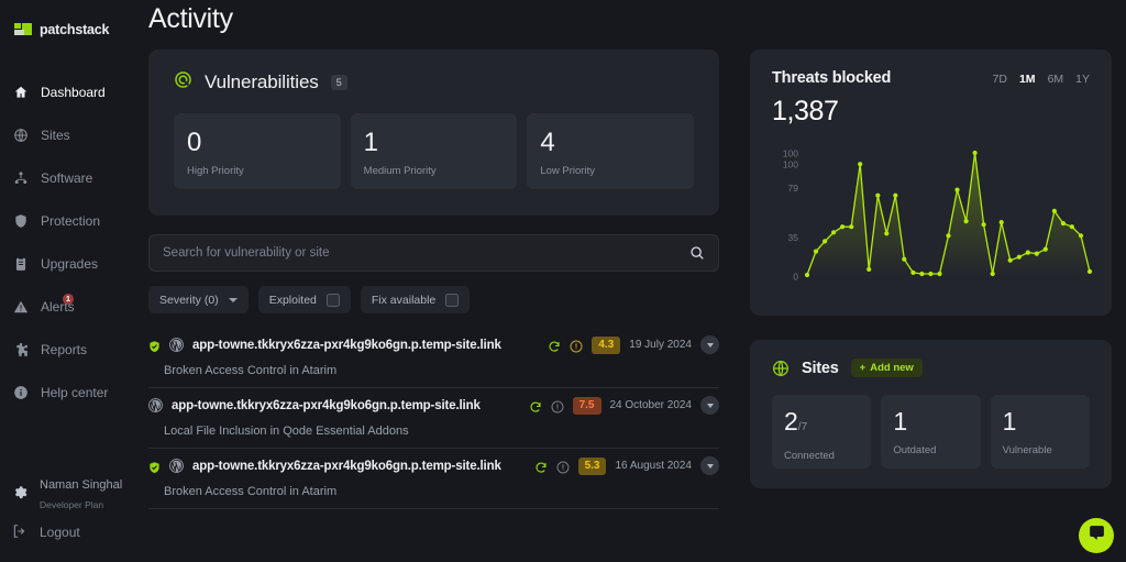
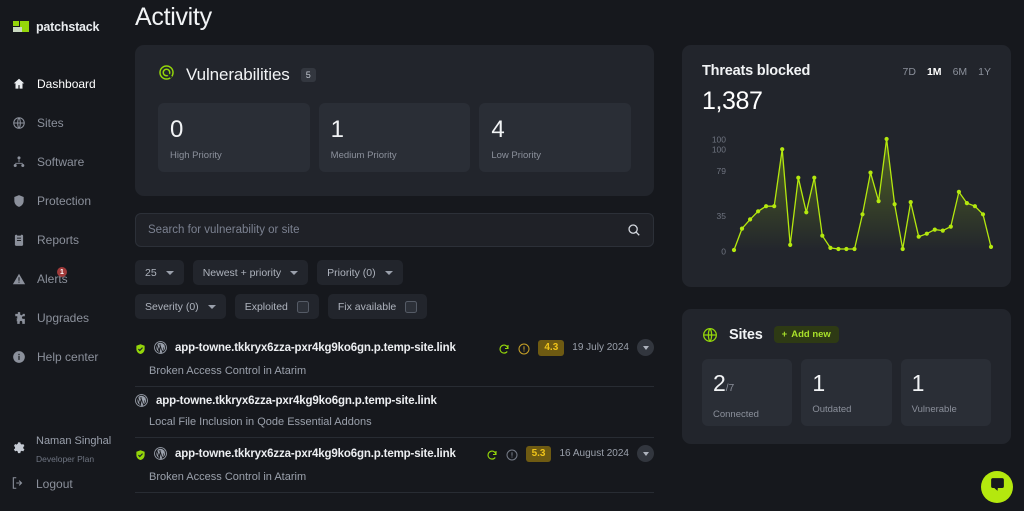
  patchstack
  Dashboard
  Sites
  Software
  Protection
- Upgrades
+ Reports
  Alerts
- Reports
+ Upgrades
  Help center
  Naman Singhal
  Developer Plan
  Logout
  Activity
  Vulnerabilities
  5
  0
  High Priority
  1
  Medium Priority
  4
  Low Priority
  Search for vulnerability or site
+ 25
+ Newest + priority
+ Priority (0)
  Severity (0)
  Exploited
  Fix available
  app-towne.tkkryx6zza-pxr4kg9ko6gn.p.temp-site.link
  4.3
  19 July 2024
  Broken Access Control in Atarim
  app-towne.tkkryx6zza-pxr4kg9ko6gn.p.temp-site.link
- 7.5
- 24 October 2024
  Local File Inclusion in Qode Essential Addons
  app-towne.tkkryx6zza-pxr4kg9ko6gn.p.temp-site.link
  5.3
  16 August 2024
  Broken Access Control in Atarim
  Threats blocked
  7D
  1M
  6M
  1Y
  1,387
  100
  100
  79
  35
  0
  Sites
  +
  Add new
  2/7
  Connected
  1
  Outdated
  1
  Vulnerable
